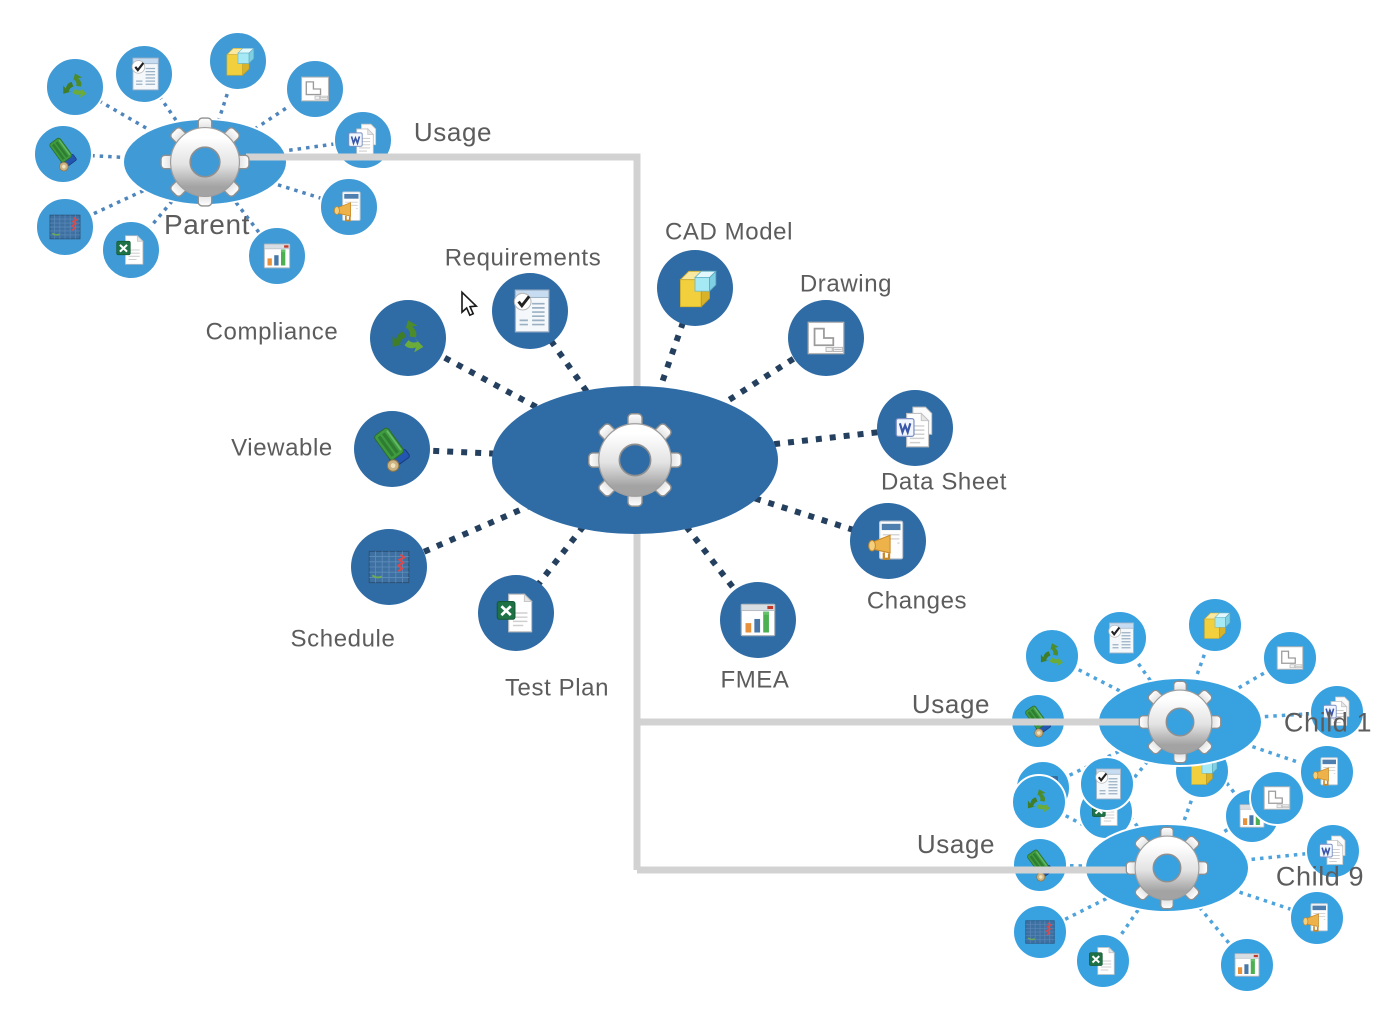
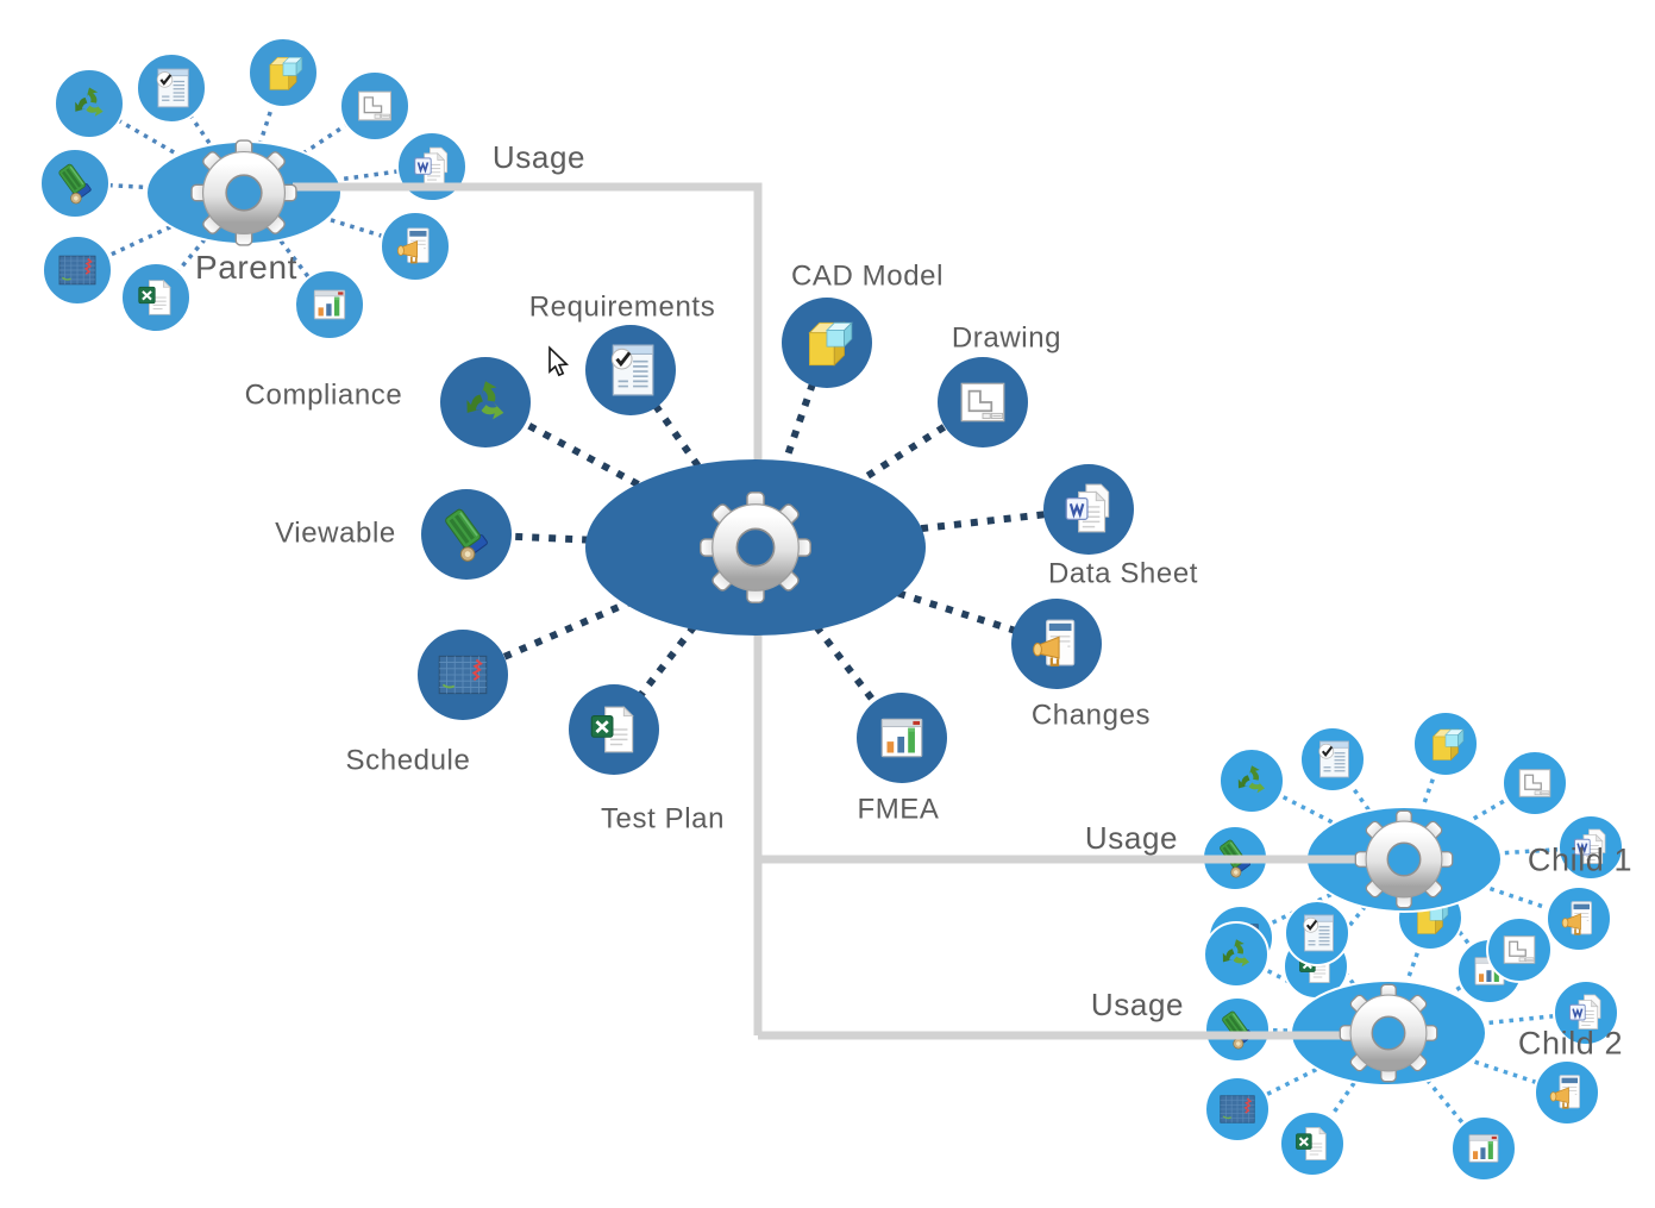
  Parent
  Compliance
  Requirements
  CAD Model
  Drawing
  Data Sheet
  Changes
  FMEA
  Test Plan
  Schedule
  Viewable
  Child 1
- Child 9
+ Child 2
  Usage
  Usage
  Usage
